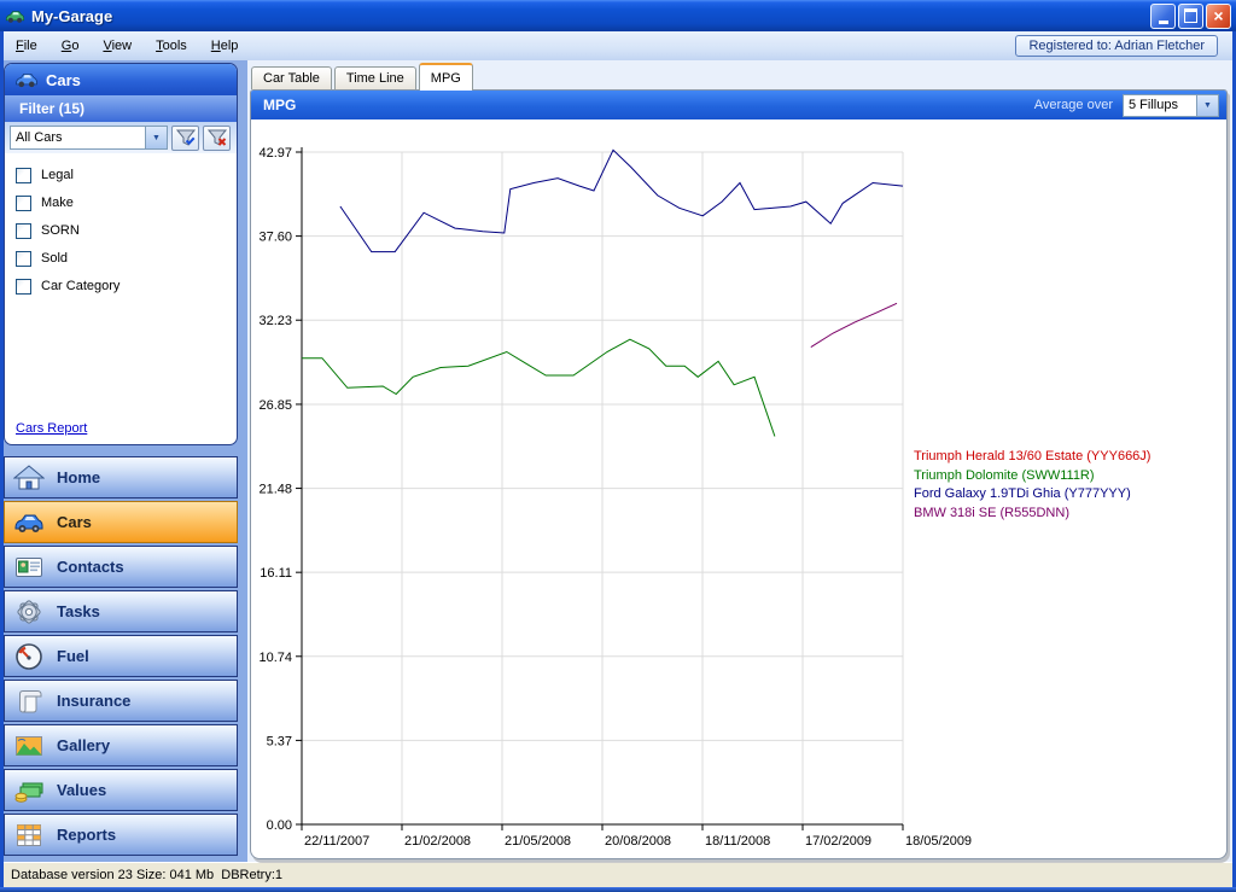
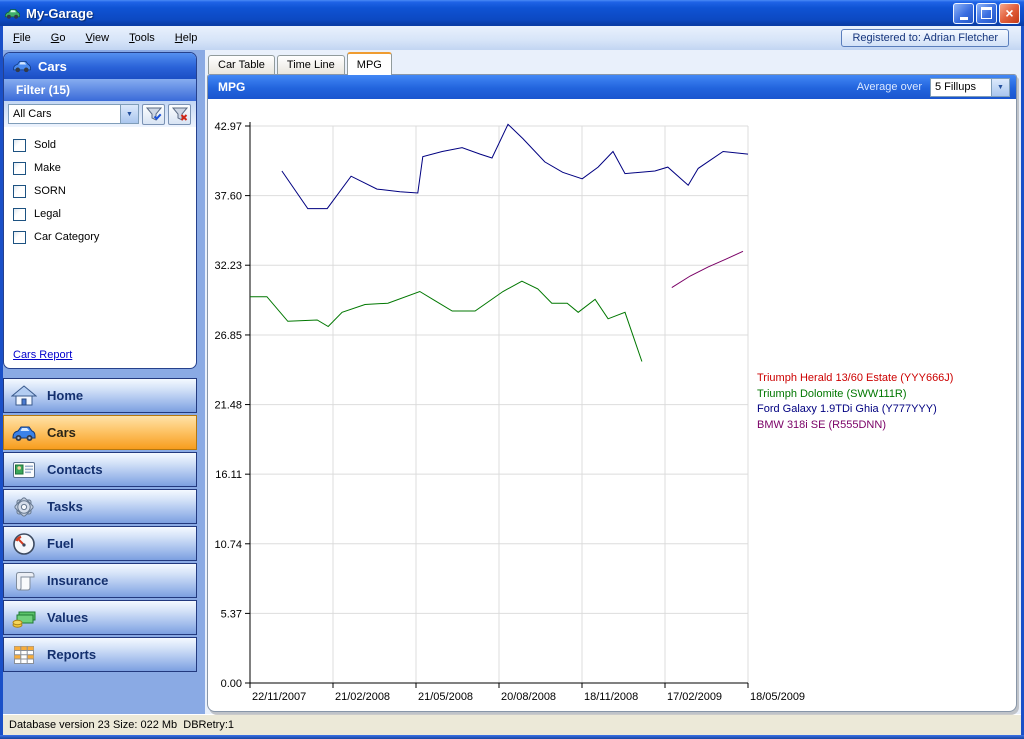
  My-Garage
  ×
  File
  Go
  View
  Tools
  Help
  Registered to: Adrian Fletcher
  Cars
  Filter (15)
  All Cars
- Legal
+ Sold
  Make
  SORN
- Sold
+ Legal
  Car Category
  Cars Report
  Home
  Cars
  Contacts
  Tasks
  Fuel
  Insurance
- Gallery
  Values
  Reports
  Car Table
  Time Line
  MPG
  MPG
  Average over
  5 Fillups
  22/11/2007
  21/02/2008
  21/05/2008
  20/08/2008
  18/11/2008
  17/02/2009
  18/05/2009
  0.00
  5.37
  10.74
  16.11
  21.48
  26.85
  32.23
  37.60
  42.97
  Triumph Herald 13/60 Estate (YYY666J)
  Triumph Dolomite (SWW111R)
  Ford Galaxy 1.9TDi Ghia (Y777YYY)
  BMW 318i SE (R555DNN)
- Database version 23 Size: 041 Mb DBRetry:1
+ Database version 23 Size: 022 Mb DBRetry:1
